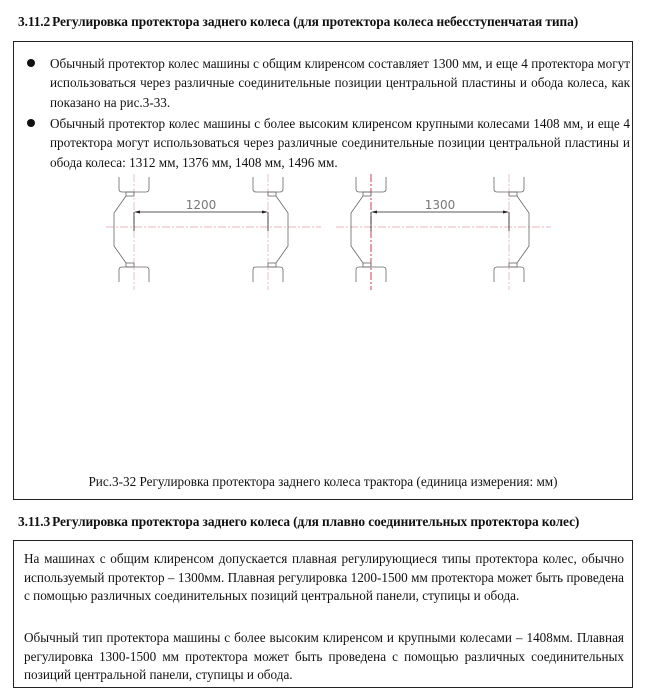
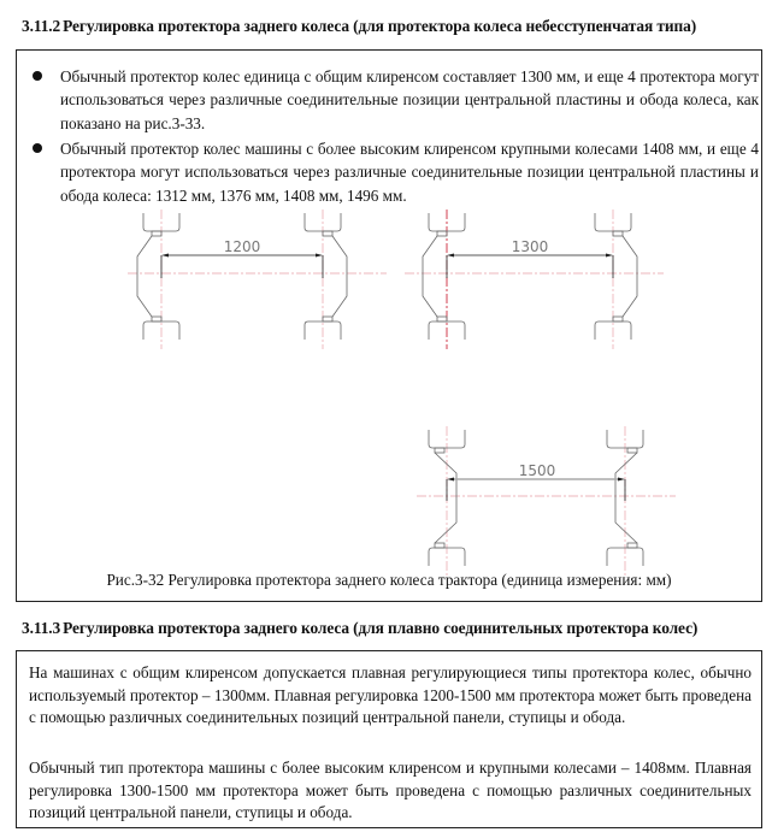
  3.11.2 Регулировка протектора заднего колеса (для протектора колеса небесступенчатая типа)
- Обычный протектор колес машины с общим клиренсом составляет 1300 мм, и еще 4 протектора могут использоваться через различные соединительные позиции центральной пластины и обода колеса, как показано на рис.3-33.
+ Обычный протектор колес единица с общим клиренсом составляет 1300 мм, и еще 4 протектора могут использоваться через различные соединительные позиции центральной пластины и обода колеса, как показано на рис.3-33.
  Обычный протектор колес машины с более высоким клиренсом крупными колесами 1408 мм, и еще 4 протектора могут использоваться через различные соединительные позиции центральной пластины и обода колеса: 1312 мм, 1376 мм, 1408 мм, 1496 мм.
  1200
  1300
+ 1500
  Рис.3-32 Регулировка протектора заднего колеса трактора (единица измерения: мм)
  3.11.3 Регулировка протектора заднего колеса (для плавно соединительных протектора колес)
  На машинах с общим клиренсом допускается плавная регулирующиеся типы протектора колес, обычно используемый протектор – 1300мм. Плавная регулировка 1200-1500 мм протектора может быть проведена с помощью различных соединительных позиций центральной панели, ступицы и обода.
  Обычный тип протектора машины с более высоким клиренсом и крупными колесами – 1408мм. Плавная регулировка 1300-1500 мм протектора может быть проведена с помощью различных соединительных позиций центральной панели, ступицы и обода.
